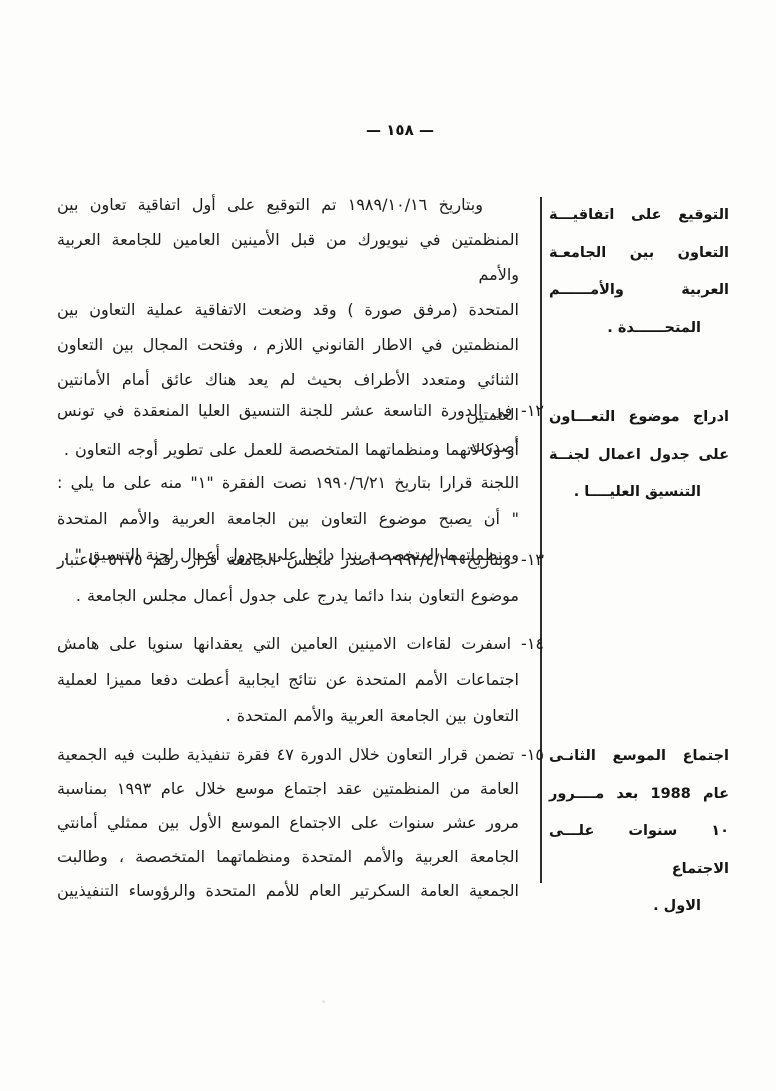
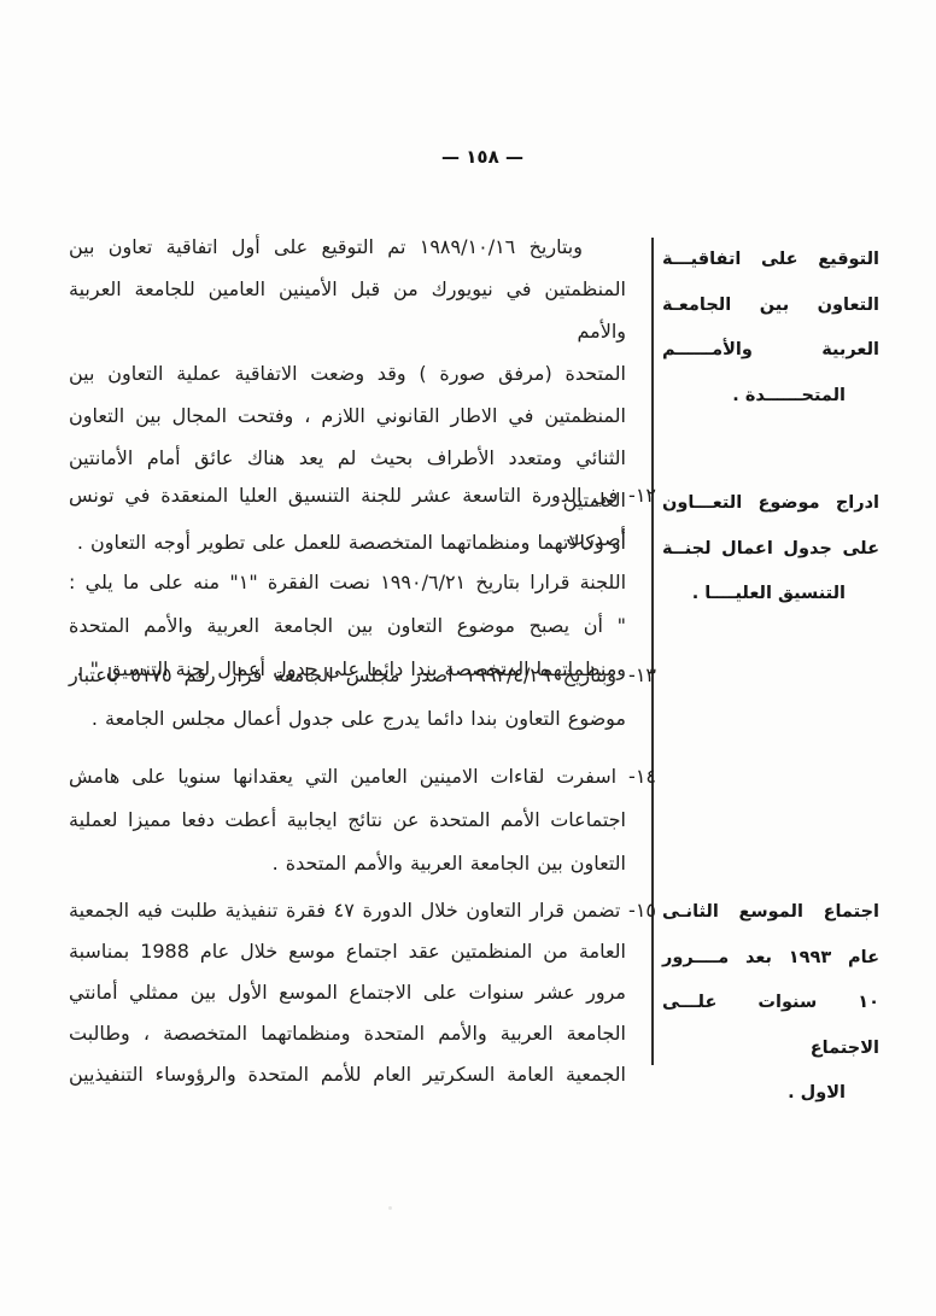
  — ١٥٨ —
  وبتاريخ ١٩٨٩/١٠/١٦ تم التوقيع على أول اتفاقية تعاون بين
  المنظمتين في نيويورك من قبل الأمينين العامين للجامعة العربية والأمم
  المتحدة (مرفق صورة ) وقد وضعت الاتفاقية عملية التعاون بين
  المنظمتين في الاطار القانوني اللازم ، وفتحت المجال بين التعاون
  الثنائي ومتعدد الأطراف بحيث لم يعد هناك عائق أمام الأمانتين العامتين
  أو وكالاتهما ومنظماتهما المتخصصة للعمل على تطوير أوجه التعاون .
  ١٢- في الدورة التاسعة عشر للجنة التنسيق العليا المنعقدة في تونس أصدرت
  اللجنة قرارا بتاريخ ١٩٩٠/٦/٢١ نصت الفقرة "١" منه على ما يلي :
  " أن يصبح موضوع التعاون بين الجامعة العربية والأمم المتحدة
  ومنظماتهما المتخصصة بندا دائما على جدول أعمال لجنة التنسيق " .
  ١٣- وبتاريخ ١٩٩٢/٤/٢٩ اصدر مجلس الجامعة قرار رقم ٥١٧٥ باعتبار
  موضوع التعاون بندا دائما يدرج على جدول أعمال مجلس الجامعة .
  ١٤- اسفرت لقاءات الامينين العامين التي يعقدانها سنويا على هامش
  اجتماعات الأمم المتحدة عن نتائج ايجابية أعطت دفعا مميزا لعملية
  التعاون بين الجامعة العربية والأمم المتحدة .
  ١٥- تضمن قرار التعاون خلال الدورة ٤٧ فقرة تنفيذية طلبت فيه الجمعية
- العامة من المنظمتين عقد اجتماع موسع خلال عام ١٩٩٣ بمناسبة
+ العامة من المنظمتين عقد اجتماع موسع خلال عام 1988 بمناسبة
  مرور عشر سنوات على الاجتماع الموسع الأول بين ممثلي أمانتي
  الجامعة العربية والأمم المتحدة ومنظماتهما المتخصصة ، وطالبت
  الجمعية العامة السكرتير العام للأمم المتحدة والرؤوساء التنفيذيين
  التوقيع على اتفاقيـــة
  التعاون بين الجامعـة
  العربية والأمــــــم
  المتحــــــدة .
  ادراج موضوع التعـــاون
  على جدول اعمال لجنــة
  التنسيق العليــــا .
  اجتماع الموسع الثانـى
- عام 1988 بعد مــــرور
+ عام ١٩٩٣ بعد مــــرور
  ١٠ سنوات علـــى الاجتماع
  الاول .
